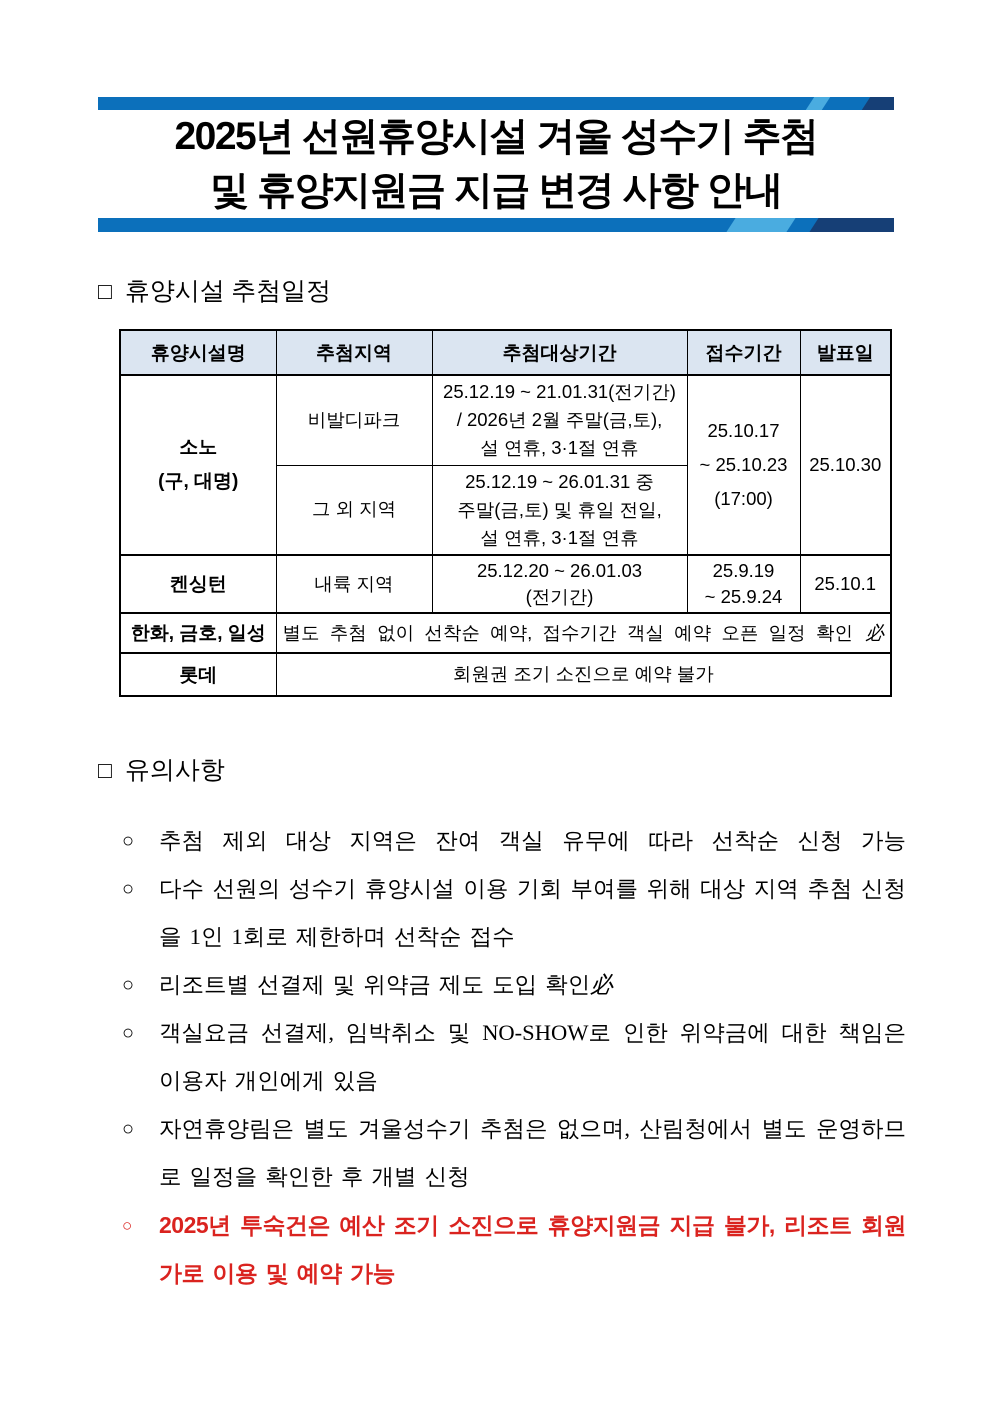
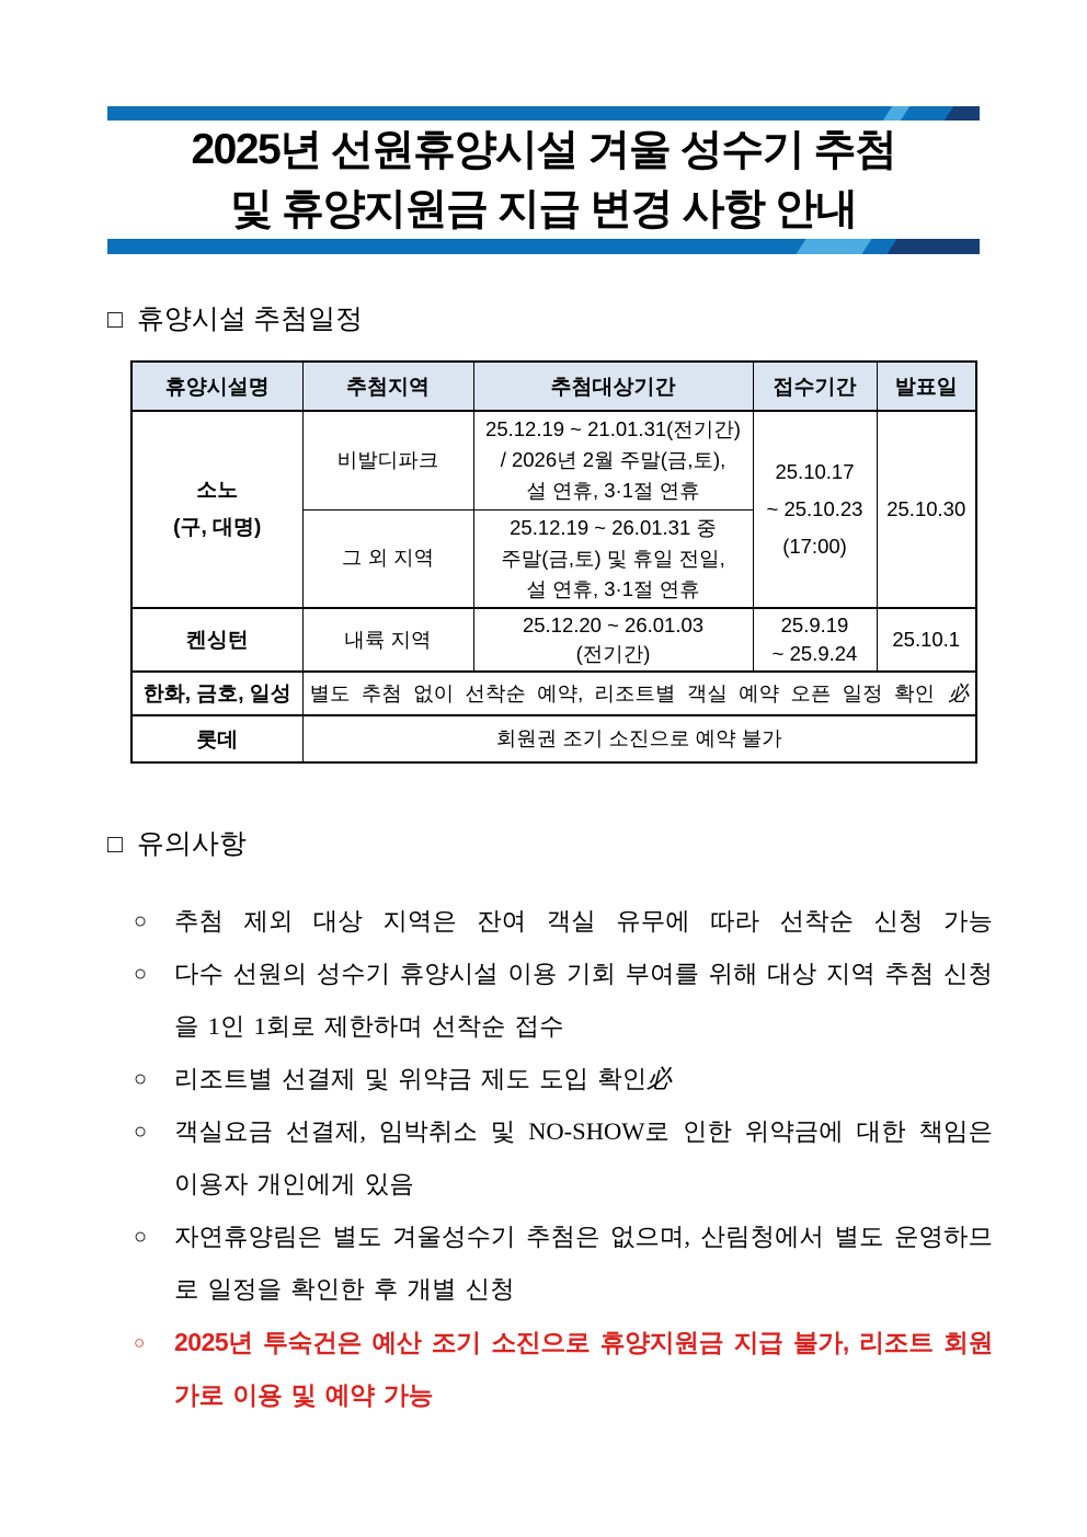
  2025년 선원휴양시설 겨울 성수기 추첨
  및 휴양지원금 지급 변경 사항 안내
  □ 휴양시설 추첨일정
  휴양시설명	추첨지역	추첨대상기간	접수기간	발표일
  소노 (구, 대명)	비발디파크	25.12.19 ~ 21.01.31(전기간) / 2026년 2월 주말(금,토), 설 연휴, 3·1절 연휴	25.10.17 ~ 25.10.23 (17:00)	25.10.30
  그 외 지역	25.12.19 ~ 26.01.31 중 주말(금,토) 및 휴일 전일, 설 연휴, 3·1절 연휴
  켄싱턴	내륙 지역	25.12.20 ~ 26.01.03 (전기간)	25.9.19 ~ 25.9.24	25.10.1
- 한화, 금호, 일성	별도 추첨 없이 선착순 예약, 접수기간 객실 예약 오픈 일정 확인 必
+ 한화, 금호, 일성	별도 추첨 없이 선착순 예약, 리조트별 객실 예약 오픈 일정 확인 必
  롯데	회원권 조기 소진으로 예약 불가
  □ 유의사항
  ○
  추첨 제외 대상 지역은 잔여 객실 유무에 따라 선착순 신청 가능
  ○
  다수 선원의 성수기 휴양시설 이용 기회 부여를 위해 대상 지역 추첨 신청을 1인 1회로 제한하며 선착순 접수
  ○
  리조트별 선결제 및 위약금 제도 도입 확인必
  ○
  객실요금 선결제, 임박취소 및 NO-SHOW로 인한 위약금에 대한 책임은 이용자 개인에게 있음
  ○
  자연휴양림은 별도 겨울성수기 추첨은 없으며, 산림청에서 별도 운영하므로 일정을 확인한 후 개별 신청
  ○
  2025년 투숙건은 예산 조기 소진으로 휴양지원금 지급 불가, 리조트 회원가로 이용 및 예약 가능
